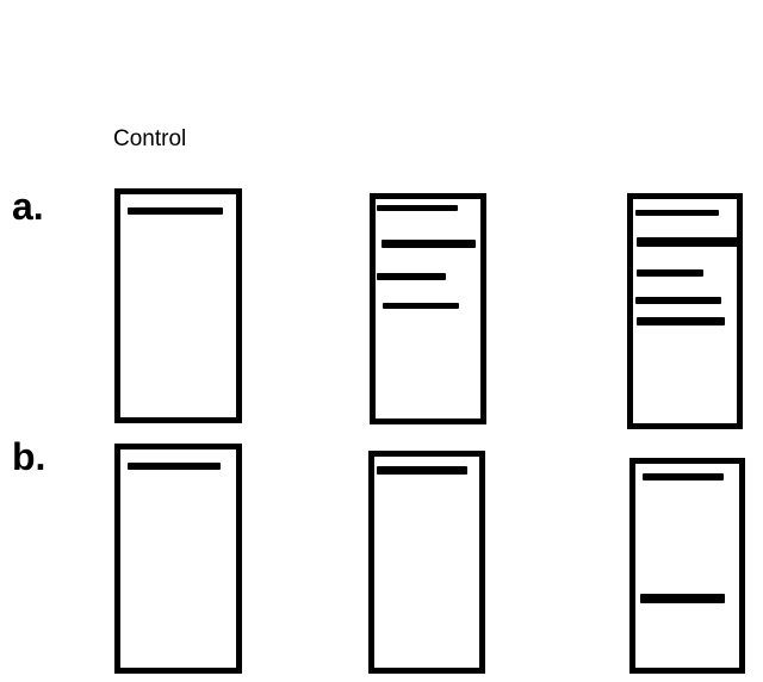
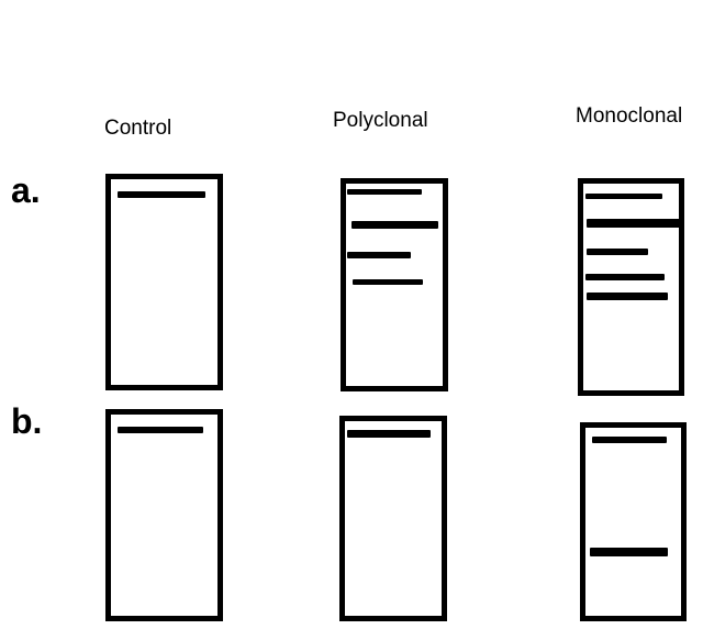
  Control
+ Polyclonal
+ Monoclonal
  a.
  b.
